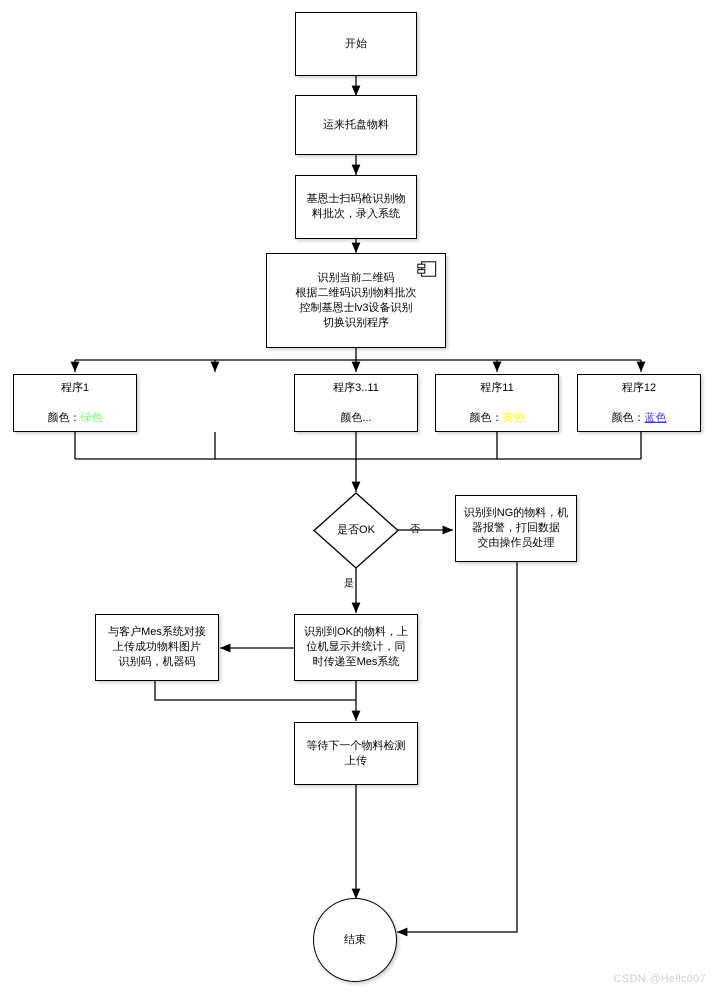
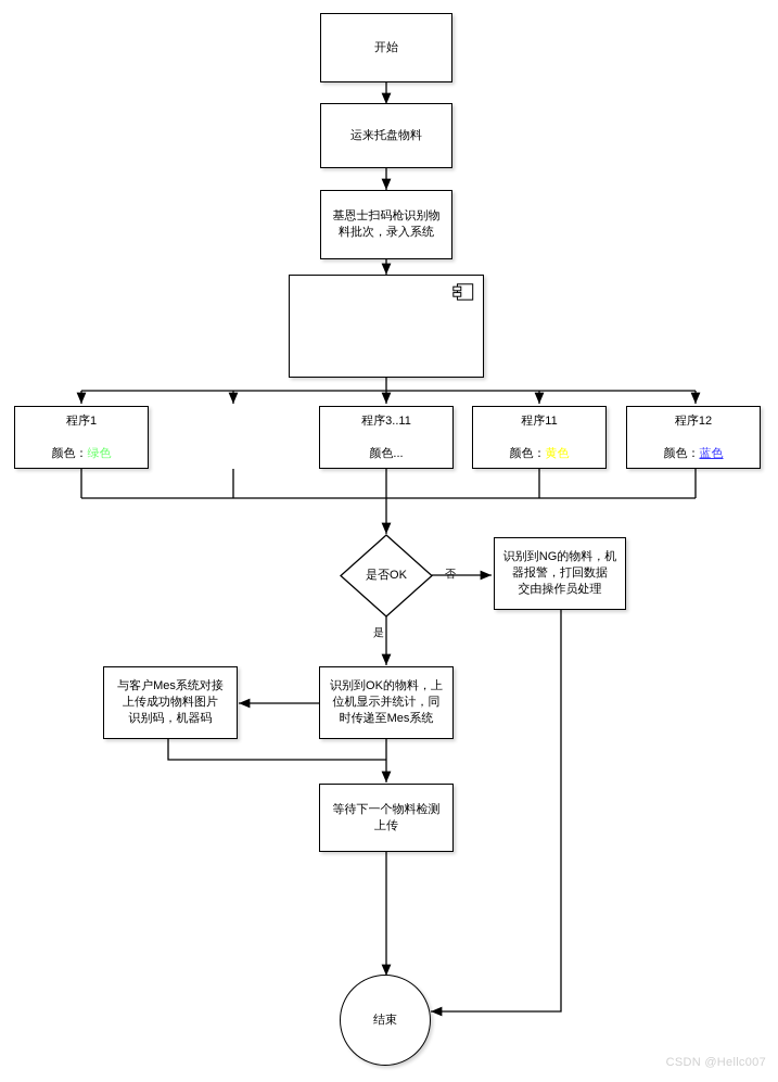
  开始
  运来托盘物料
  基恩士扫码枪识别物
  料批次，录入系统
- 识别当前二维码
- 根据二维码识别物料批次
- 控制基恩士lv3设备识别
- 切换识别程序
  程序1
  颜色：绿色
  程序3..11
  颜色...
  程序11
  颜色：黄色
  程序12
  颜色：蓝色
  是否OK
  否
  是
  识别到NG的物料，机
  器报警，打回数据
  交由操作员处理
  识别到OK的物料，上
  位机显示并统计，同
  时传递至Mes系统
  与客户Mes系统对接
  上传成功物料图片
  识别码，机器码
  等待下一个物料检测
  上传
  结束
  CSDN @Hellc007
